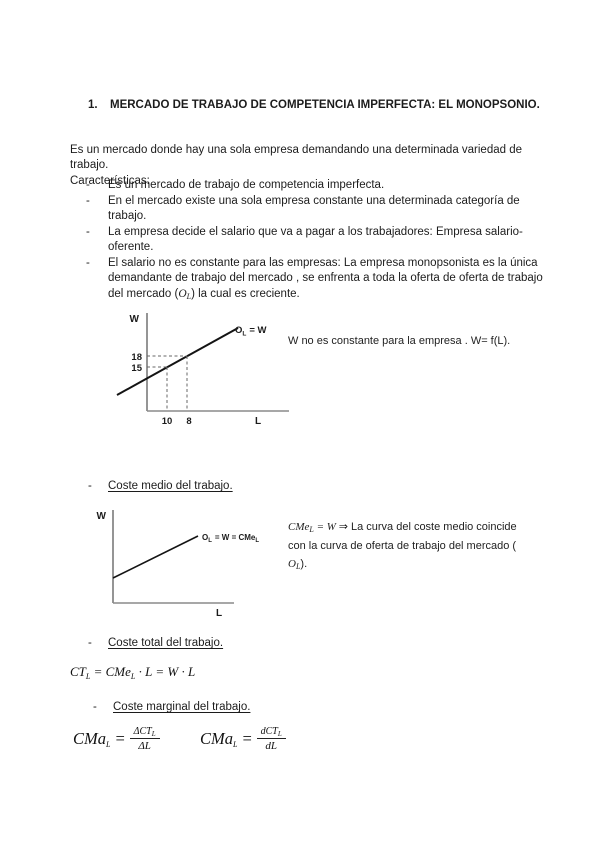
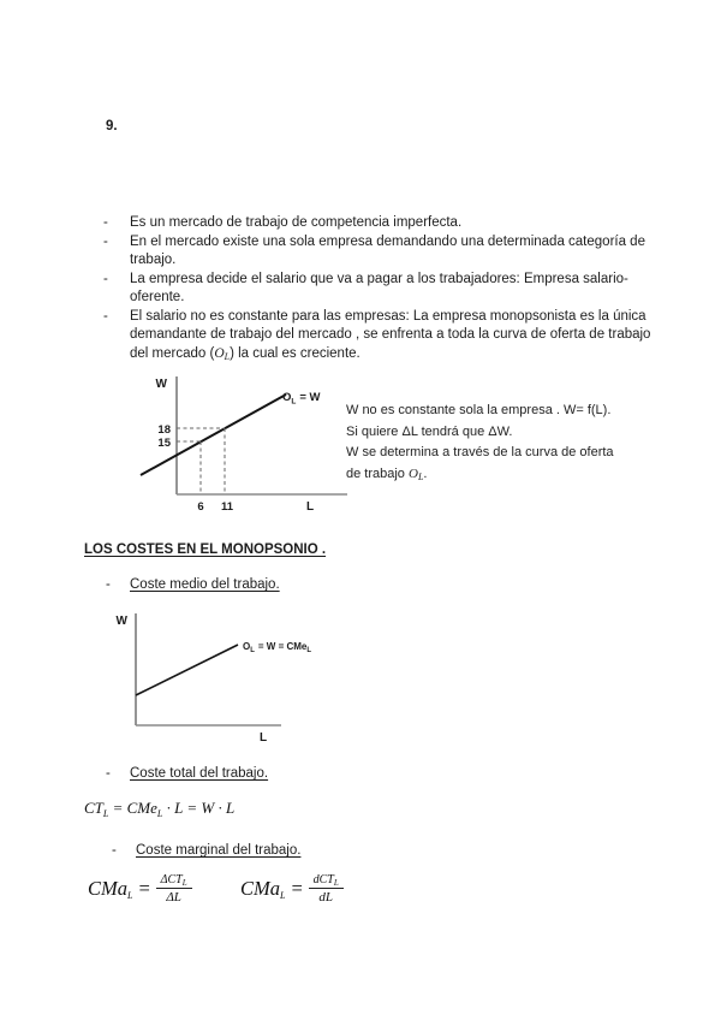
- 1.
+ 9.
- MERCADO DE TRABAJO DE COMPETENCIA IMPERFECTA: EL MONOPSONIO.
- Es un mercado donde hay una sola empresa demandando una determinada variedad de trabajo.
- Características:
  -
  Es un mercado de trabajo de competencia imperfecta.
  -
- En el mercado existe una sola empresa constante una determinada categoría de trabajo.
+ En el mercado existe una sola empresa demandando una determinada categoría de trabajo.
  -
  La empresa decide el salario que va a pagar a los trabajadores: Empresa salario-oferente.
  -
- El salario no es constante para las empresas: La empresa monopsonista es la única demandante de trabajo del mercado , se enfrenta a toda la oferta de oferta de trabajo del mercado (OL) la cual es creciente.
+ El salario no es constante para las empresas: La empresa monopsonista es la única demandante de trabajo del mercado , se enfrenta a toda la curva de oferta de trabajo del mercado (OL) la cual es creciente.
  W
  18
  15
- 10
+ 6
- 8
+ 11
  L
  O = W
- W no es constante para la empresa . W= f(L).
+ W no es constante sola la empresa . W= f(L).
+ Si quiere ΔL tendrá que ΔW.
+ W se determina a través de la curva de oferta
+ de trabajo OL.
+ LOS COSTES EN EL MONOPSONIO .
  -
  Coste medio del trabajo.
  W
  L
  O = W = CMe
- CMeL = W ⇒ La curva del coste medio coincide
- con la curva de oferta de trabajo del mercado (
- OL).
  -
  Coste total del trabajo.
  CTL = CMeL · L = W · L
  -
  Coste marginal del trabajo.
  CMaL
  =
  ΔCTL
  ΔL
  CMaL
  =
  dCTL
  dL
